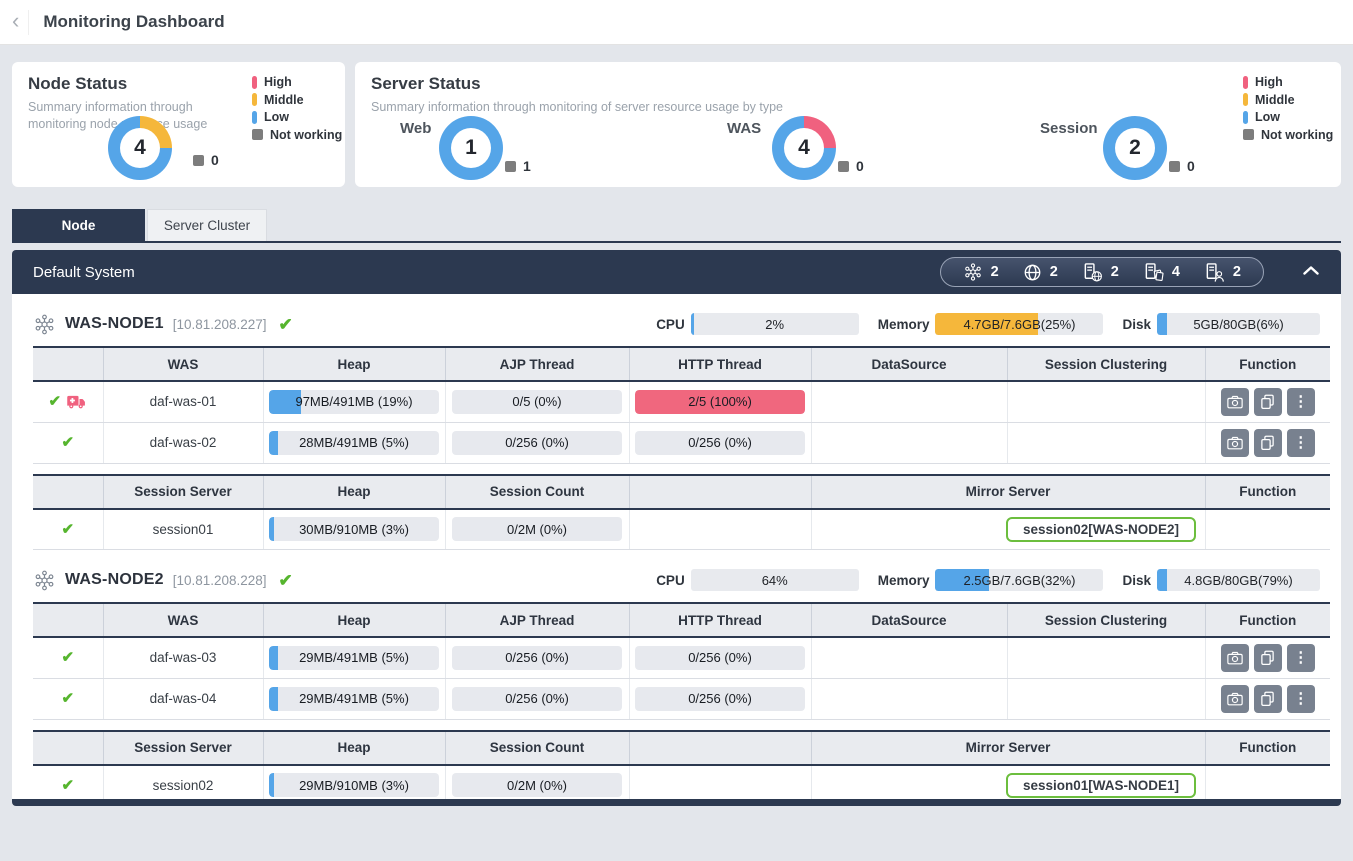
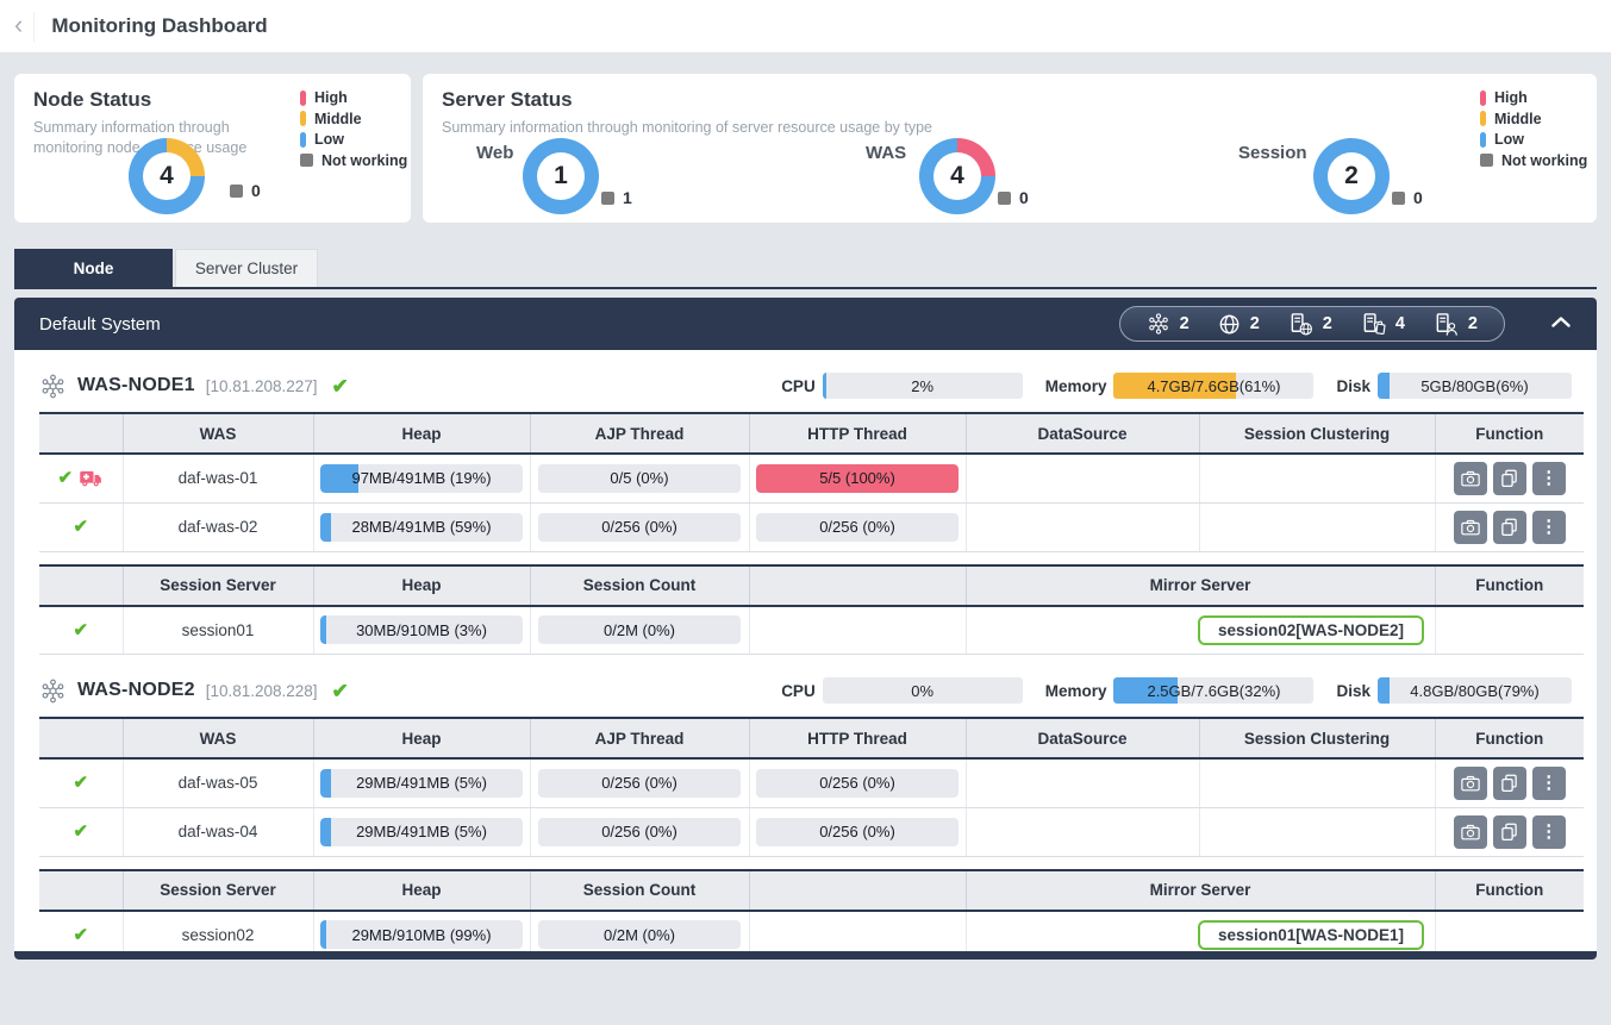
  ‹
  Monitoring Dashboard
  Node Status
  Summary information through
  monitoring nodee usage
  High
  Middle
  Low
  Not working
  4
  0
  Server Status
  Summary information through monitoring of server resource usage by type
  Web
  1
  1
  WAS
  4
  0
  Session
  2
  0
  High
  Middle
  Low
  Not working
  Node
  Server Cluster
  Default System
  2
  2
  2
  4
  2
  WAS-NODE1
  [10.81.208.227]
  ✔
  CPU
  2%
  Memory
- 4.7GB/7.6GB(25%)
+ 4.7GB/7.6GB(61%)
  Disk
  5GB/80GB(6%)
  	WAS	Heap	AJP Thread	HTTP Thread	DataSource	Session Clustering	Function
- ✔	daf-was-01	97MB/491MB (19%)	0/5 (0%)	2/5 (100%)			⋮
+ ✔	daf-was-01	97MB/491MB (19%)	0/5 (0%)	5/5 (100%)			⋮
- ✔	daf-was-02	28MB/491MB (5%)	0/256 (0%)	0/256 (0%)			⋮
+ ✔	daf-was-02	28MB/491MB (59%)	0/256 (0%)	0/256 (0%)			⋮
  	Session Server	Heap	Session Count		Mirror Server	Function
  ✔	session01	30MB/910MB (3%)	0/2M (0%)		session02[WAS-NODE2]
  WAS-NODE2
  [10.81.208.228]
  ✔
  CPU
- 64%
+ 0%
  Memory
  2.5GB/7.6GB(32%)
  Disk
  4.8GB/80GB(79%)
  	WAS	Heap	AJP Thread	HTTP Thread	DataSource	Session Clustering	Function
- ✔	daf-was-03	29MB/491MB (5%)	0/256 (0%)	0/256 (0%)			⋮
+ ✔	daf-was-05	29MB/491MB (5%)	0/256 (0%)	0/256 (0%)			⋮
  ✔	daf-was-04	29MB/491MB (5%)	0/256 (0%)	0/256 (0%)			⋮
  	Session Server	Heap	Session Count		Mirror Server	Function
- ✔	session02	29MB/910MB (3%)	0/2M (0%)		session01[WAS-NODE1]
+ ✔	session02	29MB/910MB (99%)	0/2M (0%)		session01[WAS-NODE1]
